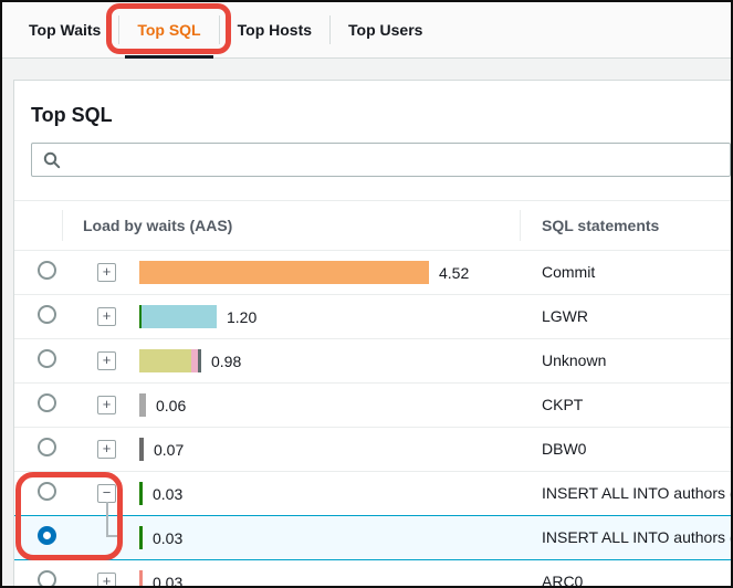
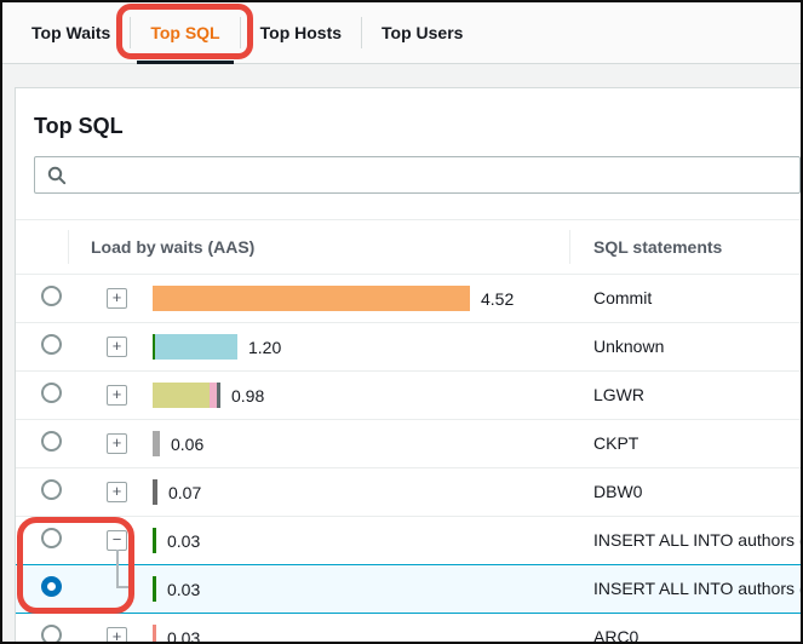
  Top Waits
  Top SQL
  Top Hosts
  Top Users
  Top SQL
  Load by waits (AAS)
  SQL statements
  +
  4.52
  Commit
  +
  1.20
- LGWR
+ Unknown
  +
  0.98
- Unknown
+ LGWR
  +
  0.06
  CKPT
  +
  0.07
  DBW0
  −
  0.03
  INSERT ALL INTO authors
  0.03
  INSERT ALL INTO authors
  +
  0.03
  ARC0
